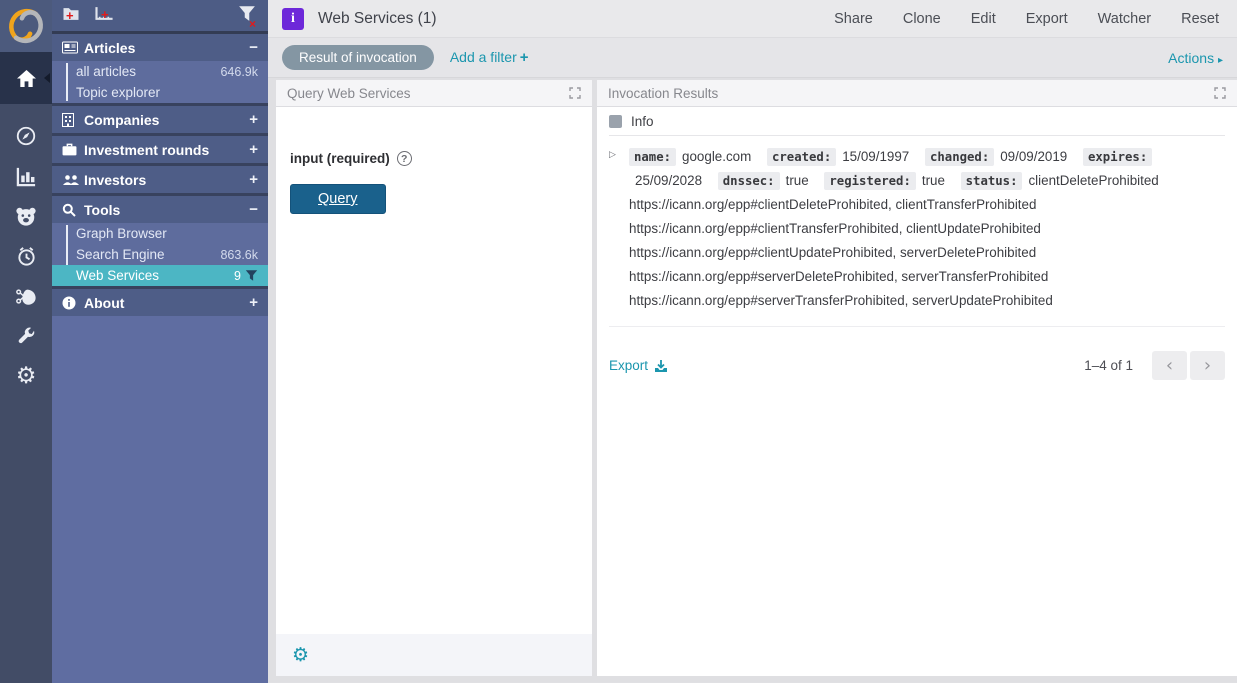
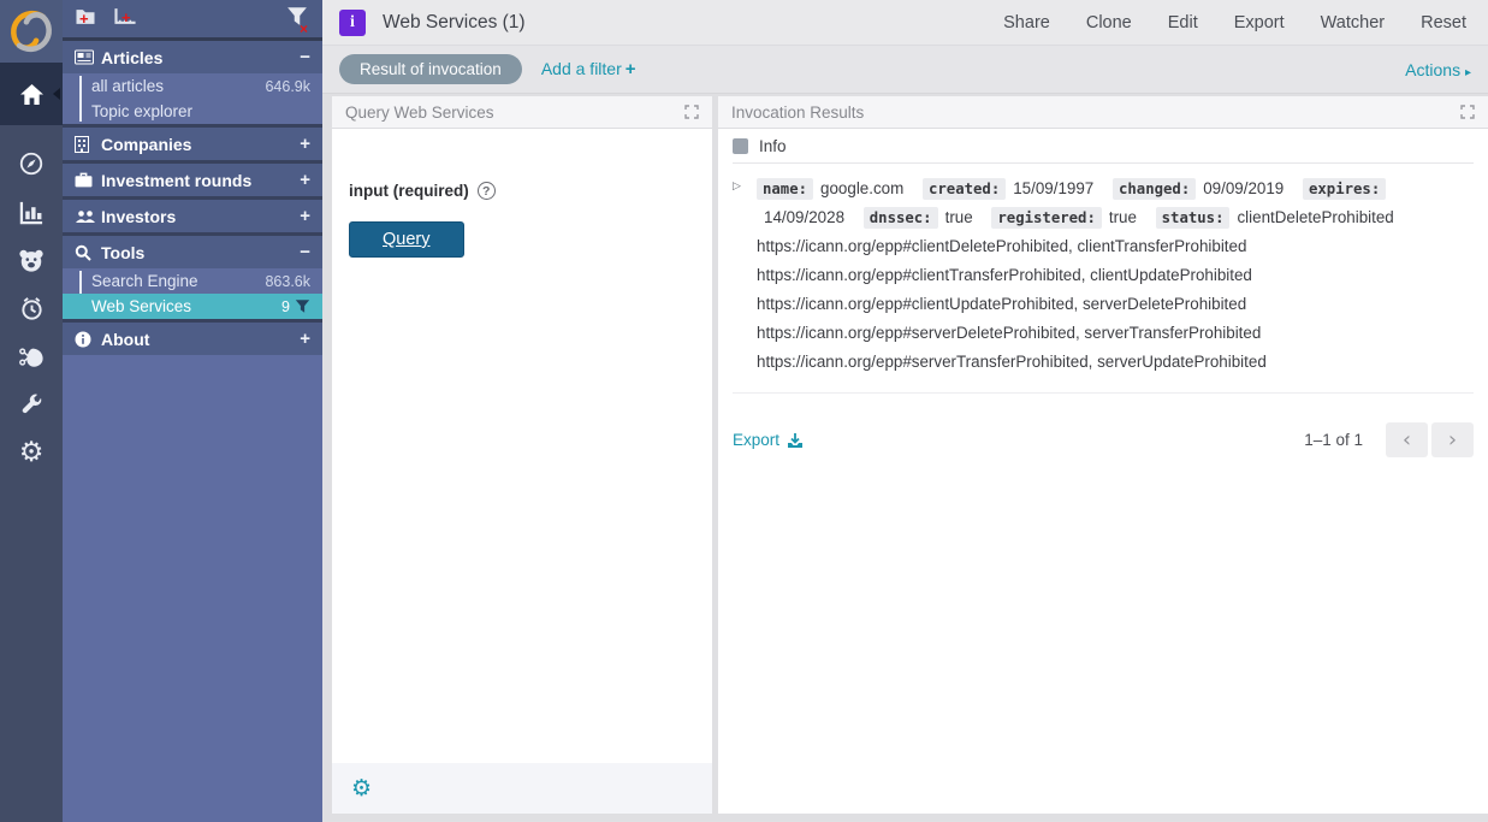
  ⚙
  +
  +
  ×
  Articles
  −
  all articles
  646.9k
  Topic explorer
  Companies
  +
  Investment rounds
  +
  Investors
  +
  Tools
  −
- Graph Browser
  Search Engine
  863.6k
  Web Services
  9
  About
  +
  i
  Web Services (1)
  Share
  Clone
  Edit
  Export
  Watcher
  Reset
  Result of invocation
  Add a filter +
  Actions ▸
  Query Web Services
  input (required)
  ?
  Query
  ⚙
  Invocation Results
  Info
  ▷
- name: google.com created: 15/09/1997 changed: 09/09/2019 expires:25/09/2028 dnssec: true registered: true status: clientDeleteProhibited https://icann.org/epp#clientDeleteProhibited, clientTransferProhibited https://icann.org/epp#clientTransferProhibited, clientUpdateProhibited https://icann.org/epp#clientUpdateProhibited, serverDeleteProhibited https://icann.org/epp#serverDeleteProhibited, serverTransferProhibited https://icann.org/epp#serverTransferProhibited, serverUpdateProhibited
+ name: google.com created: 15/09/1997 changed: 09/09/2019 expires:14/09/2028 dnssec: true registered: true status: clientDeleteProhibited https://icann.org/epp#clientDeleteProhibited, clientTransferProhibited https://icann.org/epp#clientTransferProhibited, clientUpdateProhibited https://icann.org/epp#clientUpdateProhibited, serverDeleteProhibited https://icann.org/epp#serverDeleteProhibited, serverTransferProhibited https://icann.org/epp#serverTransferProhibited, serverUpdateProhibited
  Export
- 1–4 of 1
+ 1–1 of 1
  ‹
  ›
